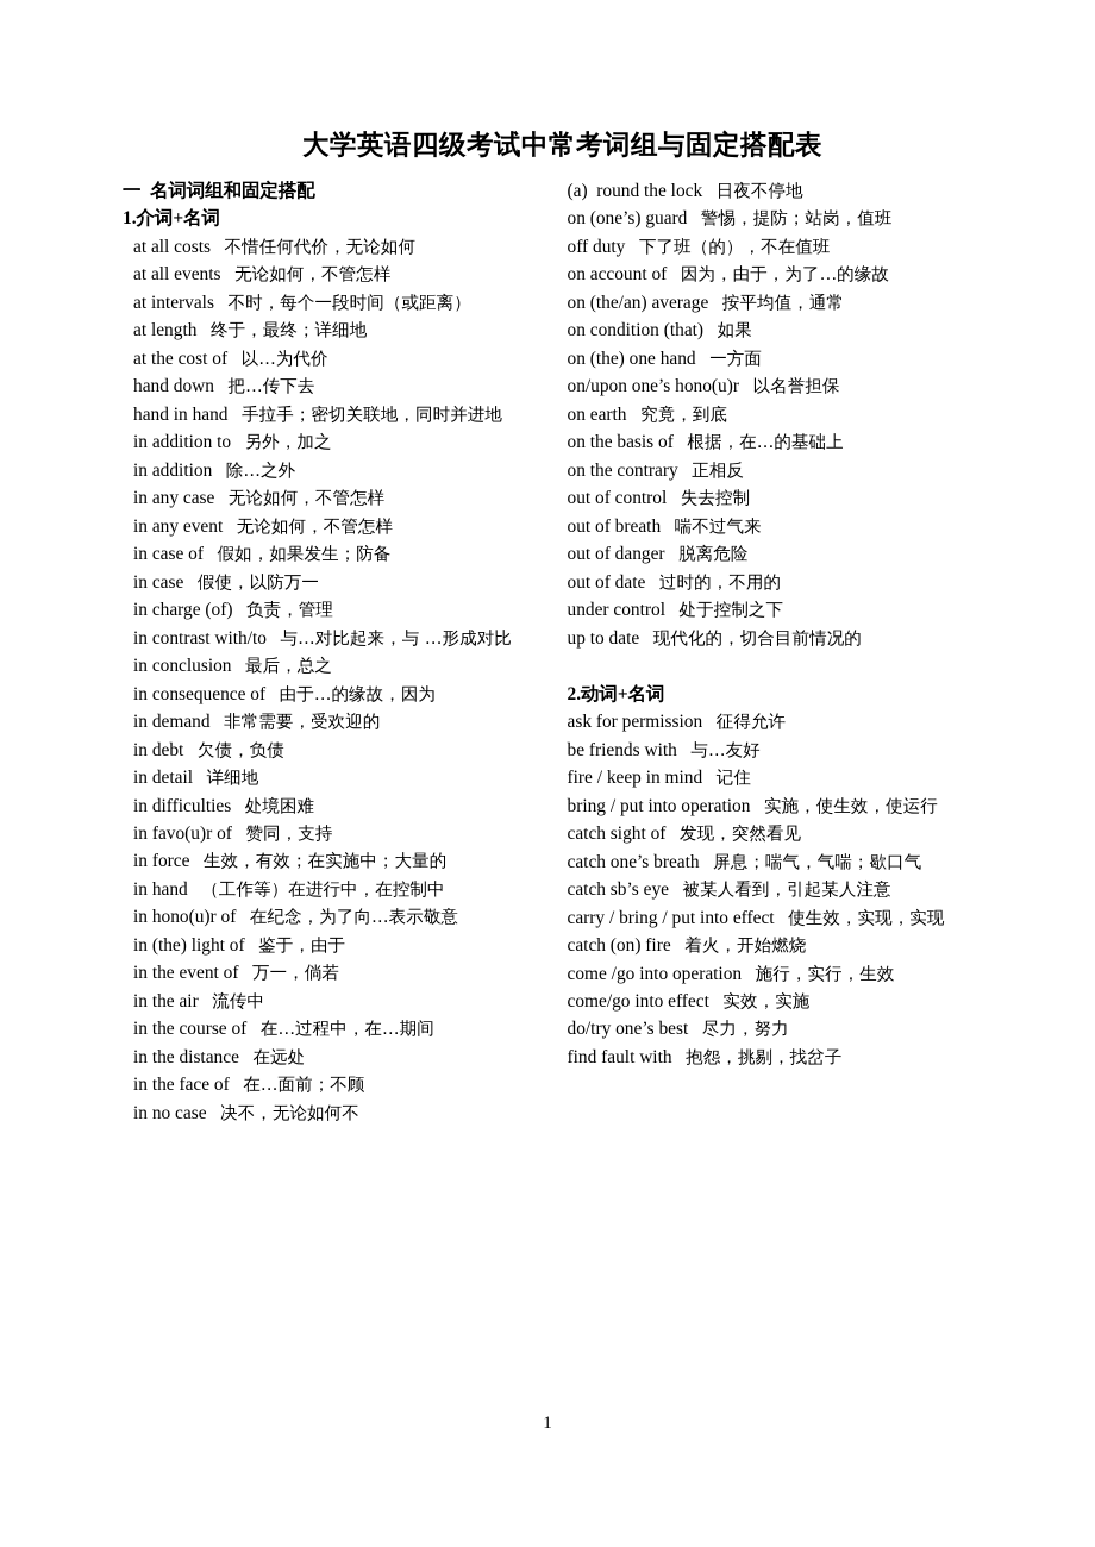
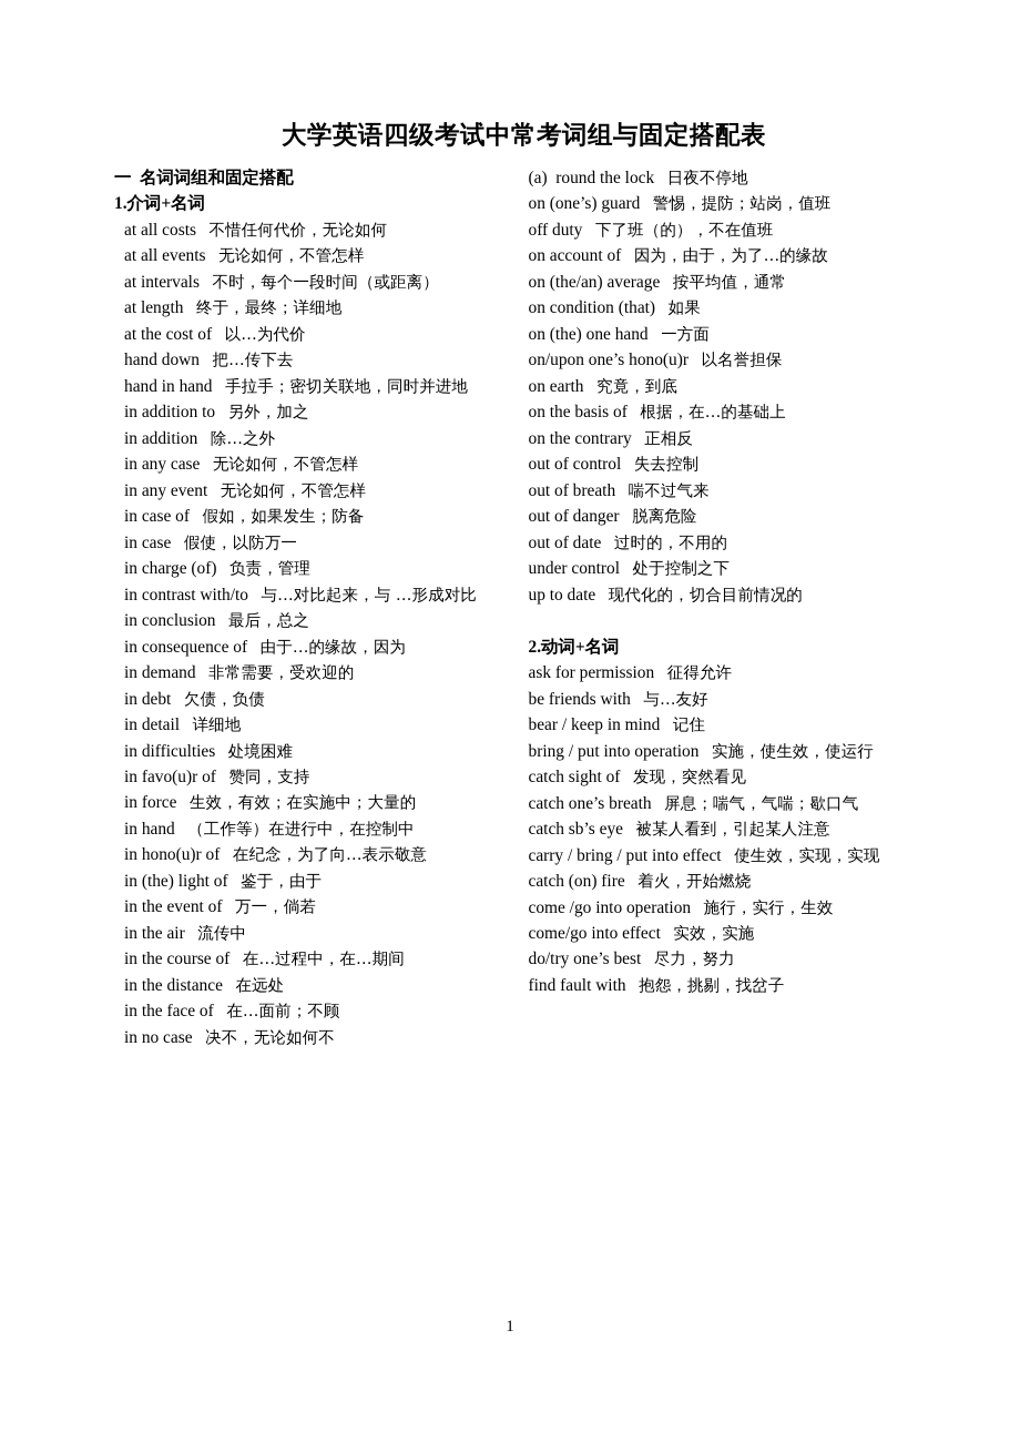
  大学英语四级考试中常考词组与固定搭配表
  一 名词词组和固定搭配
  1.介词+名词
  at all costs 不惜任何代价，无论如何
  at all events 无论如何，不管怎样
  at intervals 不时，每个一段时间（或距离）
  at length 终于，最终；详细地
  at the cost of 以…为代价
  hand down 把…传下去
  hand in hand 手拉手；密切关联地，同时并进地
  in addition to 另外，加之
  in addition 除…之外
  in any case 无论如何，不管怎样
  in any event 无论如何，不管怎样
  in case of 假如，如果发生；防备
  in case 假使，以防万一
  in charge (of) 负责，管理
  in contrast with/to 与…对比起来，与 …形成对比
  in conclusion 最后，总之
  in consequence of 由于…的缘故，因为
  in demand 非常需要，受欢迎的
  in debt 欠债，负债
  in detail 详细地
  in difficulties 处境困难
  in favo(u)r of 赞同，支持
  in force 生效，有效；在实施中；大量的
  in hand （工作等）在进行中，在控制中
  in hono(u)r of 在纪念，为了向…表示敬意
  in (the) light of 鉴于，由于
  in the event of 万一，倘若
  in the air 流传中
  in the course of 在…过程中，在…期间
  in the distance 在远处
  in the face of 在…面前；不顾
  in no case 决不，无论如何不
  (a) round the lock 日夜不停地
  on (one’s) guard 警惕，提防；站岗，值班
  off duty 下了班（的），不在值班
  on account of 因为，由于，为了…的缘故
  on (the/an) average 按平均值，通常
  on condition (that) 如果
  on (the) one hand 一方面
  on/upon one’s hono(u)r 以名誉担保
  on earth 究竟，到底
  on the basis of 根据，在…的基础上
  on the contrary 正相反
  out of control 失去控制
  out of breath 喘不过气来
  out of danger 脱离危险
  out of date 过时的，不用的
  under control 处于控制之下
  up to date 现代化的，切合目前情况的
  2.动词+名词
  ask for permission 征得允许
  be friends with 与…友好
- fire / keep in mind 记住
+ bear / keep in mind 记住
  bring / put into operation 实施，使生效，使运行
  catch sight of 发现，突然看见
  catch one’s breath 屏息；喘气，气喘；歇口气
  catch sb’s eye 被某人看到，引起某人注意
  carry / bring / put into effect 使生效，实现，实现
  catch (on) fire 着火，开始燃烧
  come /go into operation 施行，实行，生效
  come/go into effect 实效，实施
  do/try one’s best 尽力，努力
  find fault with 抱怨，挑剔，找岔子
  1
